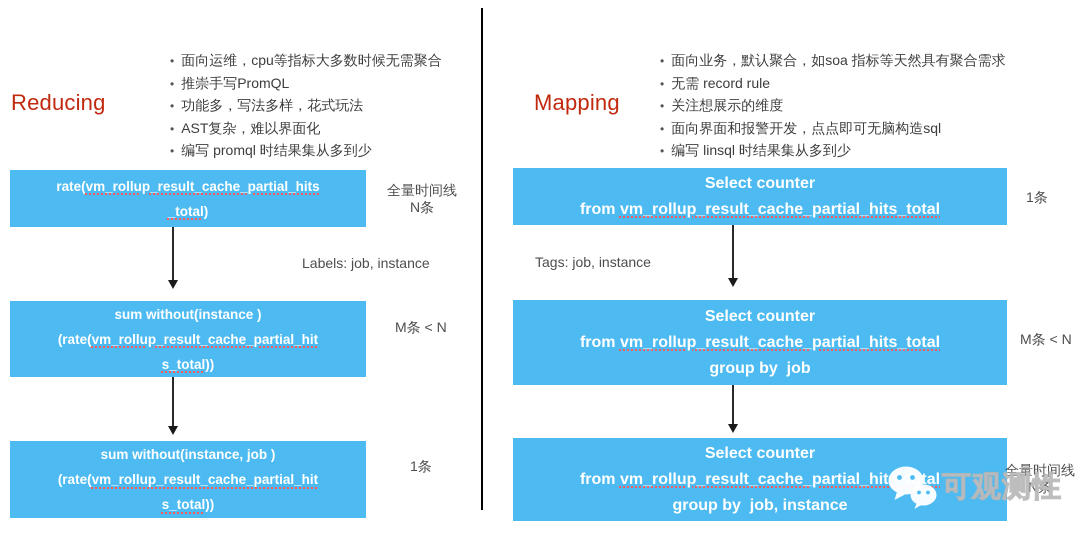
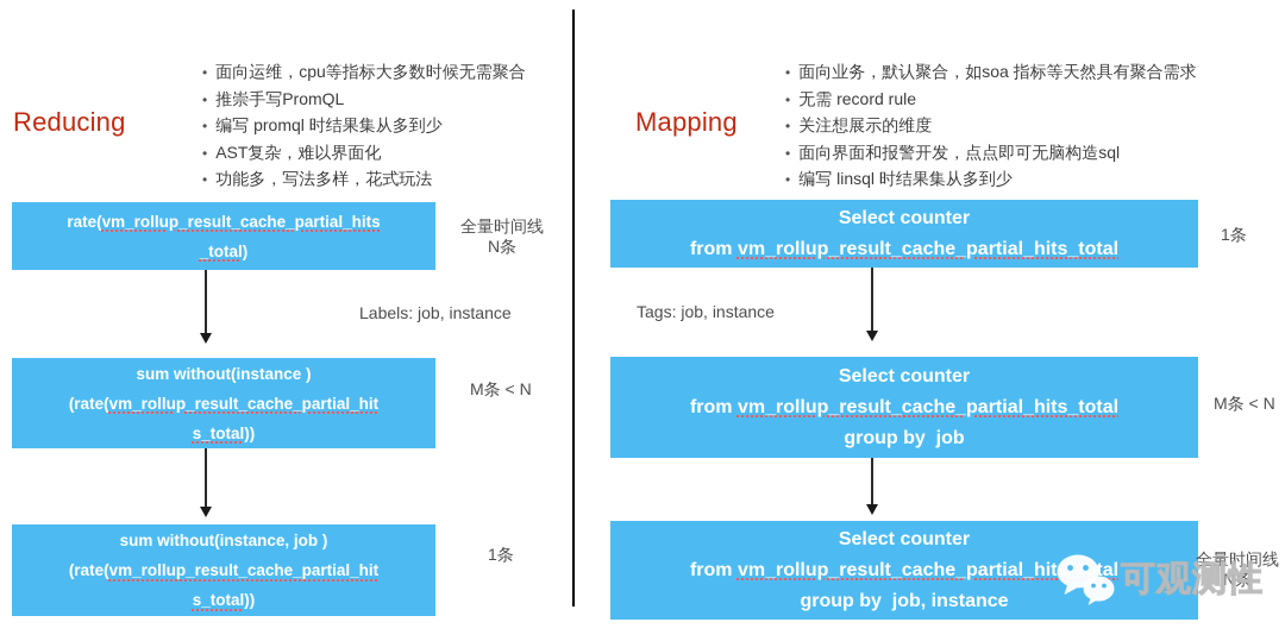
  Reducing
  面向运维，cpu等指标大多数时候无需聚合
  推崇手写PromQL
- 功能多，写法多样，花式玩法
+ 编写 promql 时结果集从多到少
  AST复杂，难以界面化
- 编写 promql 时结果集从多到少
+ 功能多，写法多样，花式玩法
  rate(vm_rollup_result_cache_partial_hits _total)
  全量时间线
  N条
  Labels: job, instance
  sum without(instance )
  (rate(vm_rollup_result_cache_partial_hit s_total))
  M条 < N
  sum without(instance, job )
  (rate(vm_rollup_result_cache_partial_hit s_total))
  1条
  Mapping
  面向业务，默认聚合，如soa 指标等天然具有聚合需求
  无需 record rule
  关注想展示的维度
  面向界面和报警开发，点点即可无脑构造sql
  编写 linsql 时结果集从多到少
  Select counter
  from vm_rollup_result_cache_partial_hits_total
  1条
  Tags: job, instance
  Select counter
  from vm_rollup_result_cache_partial_hits_total
  group by job
  M条 < N
  Select counter
  from vm_rollup_result_cache_partial_hittal
  group by job, instance
  全量时间线
  N条
  可观测性
